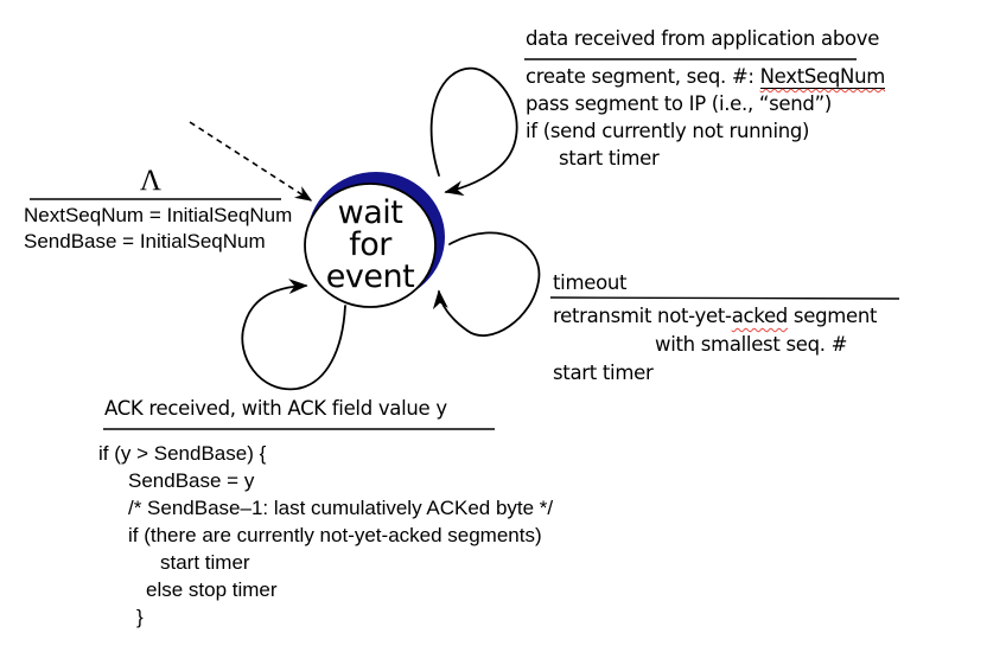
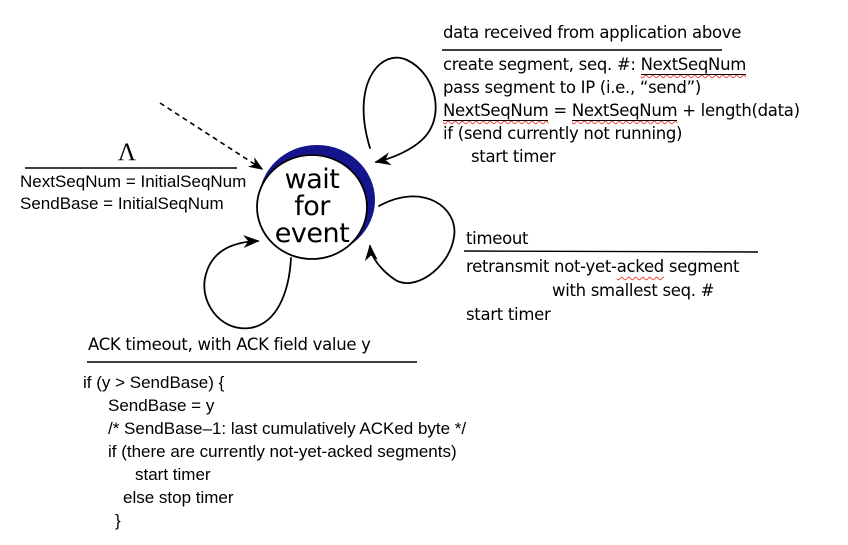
  wait
  for
  event
  Λ
  NextSeqNum = InitialSeqNum
  SendBase = InitialSeqNum
  data received from application above
  create segment, seq. #: NextSeqNum
  pass segment to IP (i.e., “send”)
+ NextSeqNum = NextSeqNum + length(data)
  if (send currently not running)
  start timer
  timeout
  retransmit not-yet-acked segment
  with smallest seq. #
  start timer
- ACK received, with ACK field value y
+ ACK timeout, with ACK field value y
  if (y > SendBase) {
  SendBase = y
  /* SendBase–1: last cumulatively ACKed byte */
  if (there are currently not-yet-acked segments)
  start timer
  else stop timer
  }
